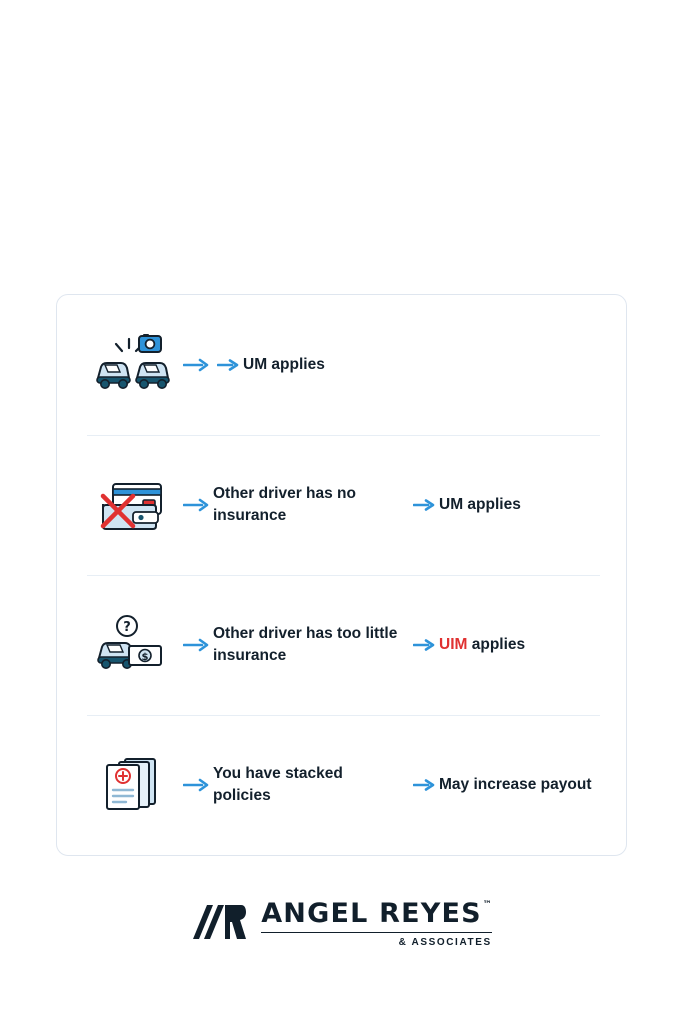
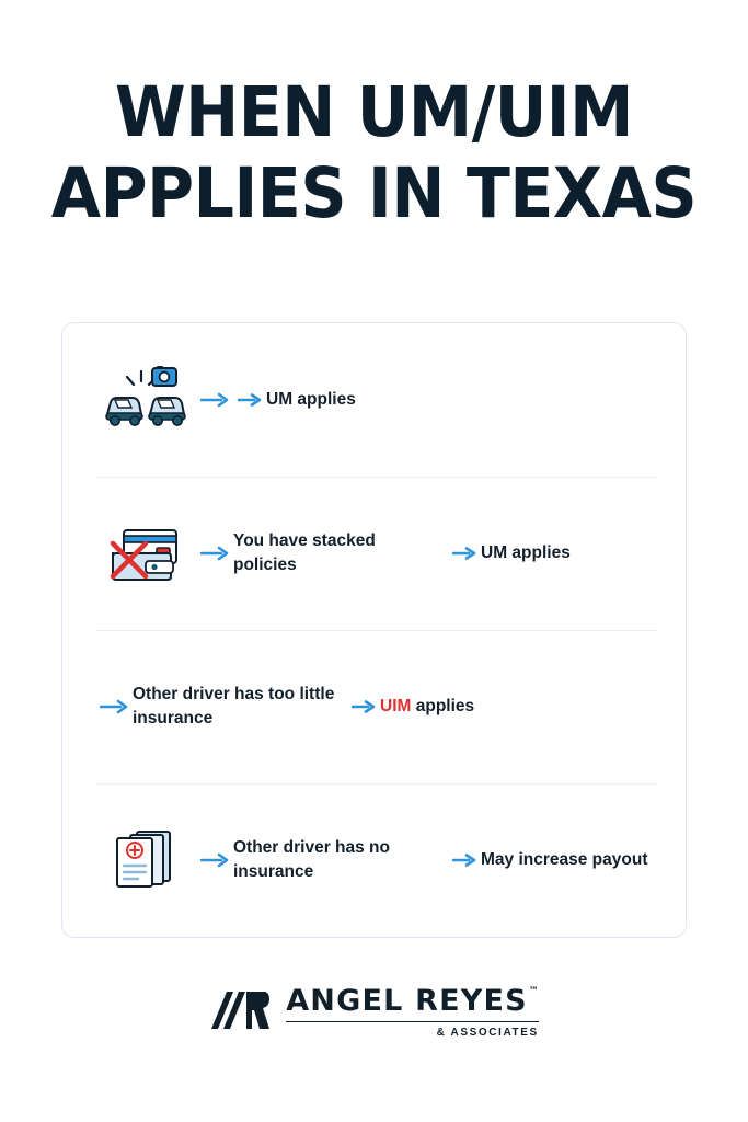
+ WHEN UM/UIM
+ APPLIES IN TEXAS
  UM applies
- Other driver has no insurance
+ You have stacked policies
  UM applies
- ?
- $
  Other driver has too little insurance
  UIM applies
- You have stacked policies
+ Other driver has no insurance
  May increase payout
  ANGEL REYES
  ™
  & ASSOCIATES
